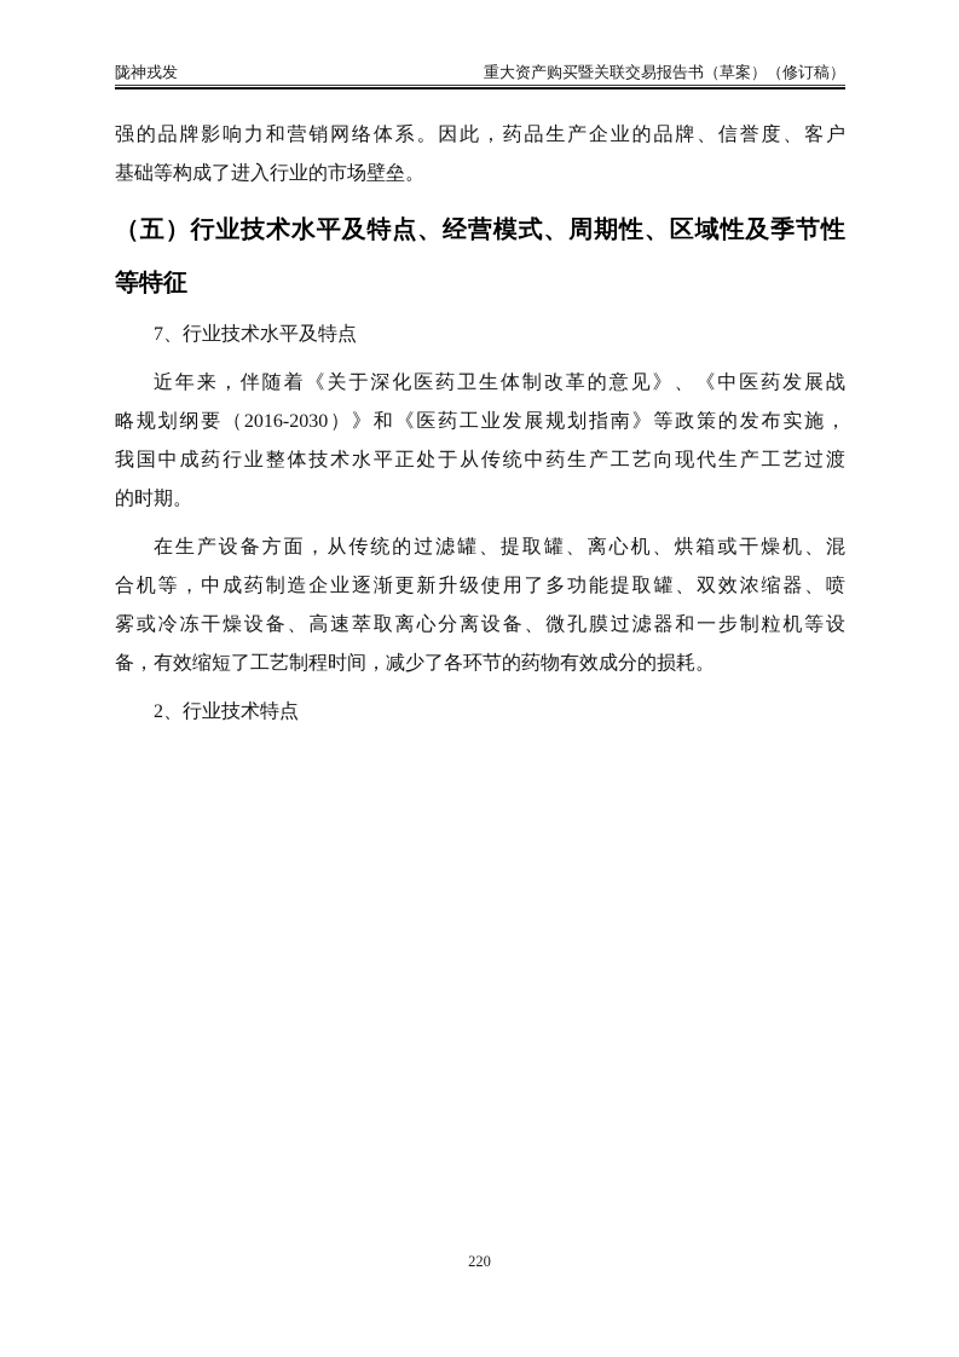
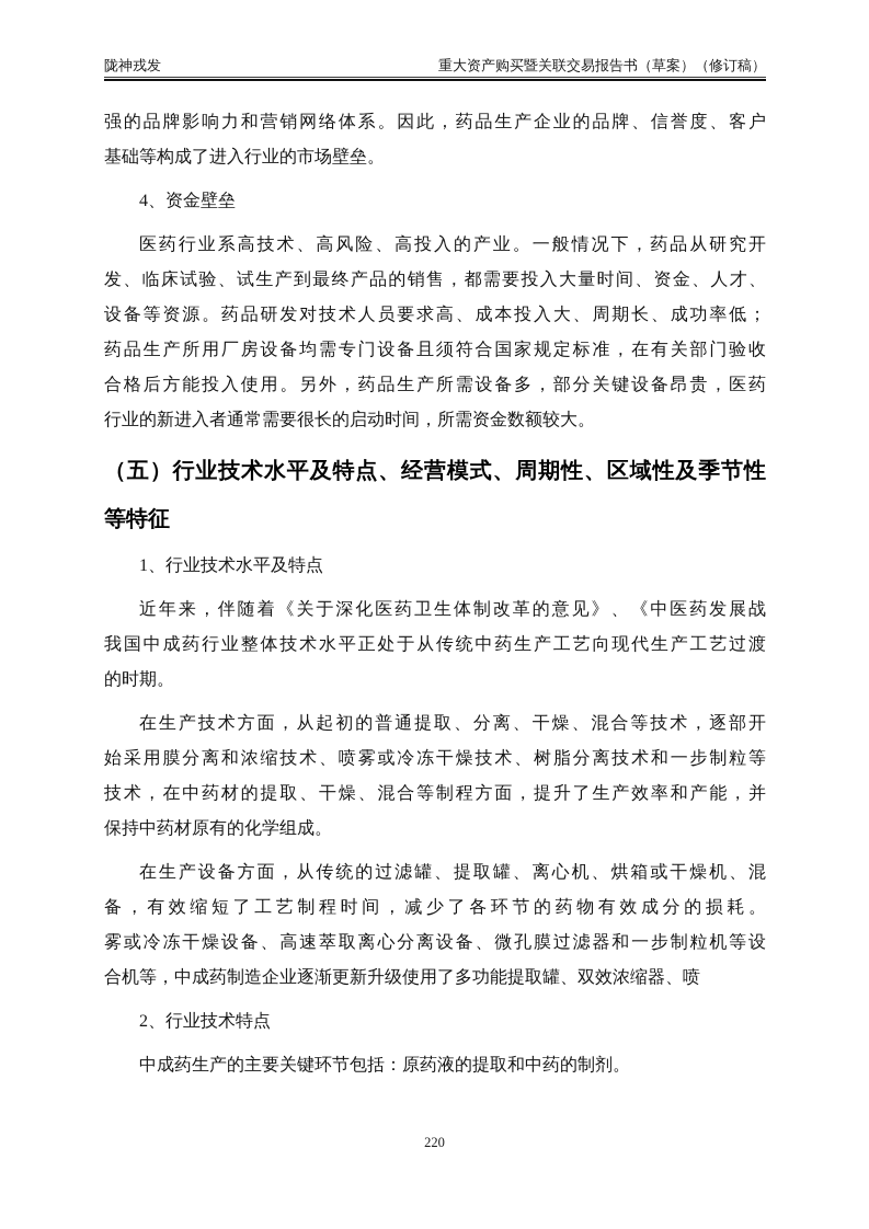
  陇神戎发
  重大资产购买暨关联交易报告书（草案）（修订稿）
  强的品牌影响力和营销网络体系。因此，药品生产企业的品牌、信誉度、客户
  基础等构成了进入行业的市场壁垒。
+ 4、资金壁垒
+ 医药行业系高技术、高风险、高投入的产业。一般情况下，药品从研究开
+ 发、临床试验、试生产到最终产品的销售，都需要投入大量时间、资金、人才、
+ 设备等资源。药品研发对技术人员要求高、成本投入大、周期长、成功率低；
+ 药品生产所用厂房设备均需专门设备且须符合国家规定标准，在有关部门验收
+ 合格后方能投入使用。另外，药品生产所需设备多，部分关键设备昂贵，医药
+ 行业的新进入者通常需要很长的启动时间，所需资金数额较大。
  （五）行业技术水平及特点、经营模式、周期性、区域性及季节性
  等特征
- 7、行业技术水平及特点
+ 1、行业技术水平及特点
  近年来，伴随着《关于深化医药卫生体制改革的意见》、《中医药发展战
- 略规划纲要（2016-2030）》和《医药工业发展规划指南》等政策的发布实施，
  我国中成药行业整体技术水平正处于从传统中药生产工艺向现代生产工艺过渡
  的时期。
+ 在生产技术方面，从起初的普通提取、分离、干燥、混合等技术，逐部开
+ 始采用膜分离和浓缩技术、喷雾或冷冻干燥技术、树脂分离技术和一步制粒等
+ 技术，在中药材的提取、干燥、混合等制程方面，提升了生产效率和产能，并
+ 保持中药材原有的化学组成。
  在生产设备方面，从传统的过滤罐、提取罐、离心机、烘箱或干燥机、混
- 合机等，中成药制造企业逐渐更新升级使用了多功能提取罐、双效浓缩器、喷
+ 备，有效缩短了工艺制程时间，减少了各环节的药物有效成分的损耗。
  雾或冷冻干燥设备、高速萃取离心分离设备、微孔膜过滤器和一步制粒机等设
- 备，有效缩短了工艺制程时间，减少了各环节的药物有效成分的损耗。
+ 合机等，中成药制造企业逐渐更新升级使用了多功能提取罐、双效浓缩器、喷
  2、行业技术特点
+ 中成药生产的主要关键环节包括：原药液的提取和中药的制剂。
  220
